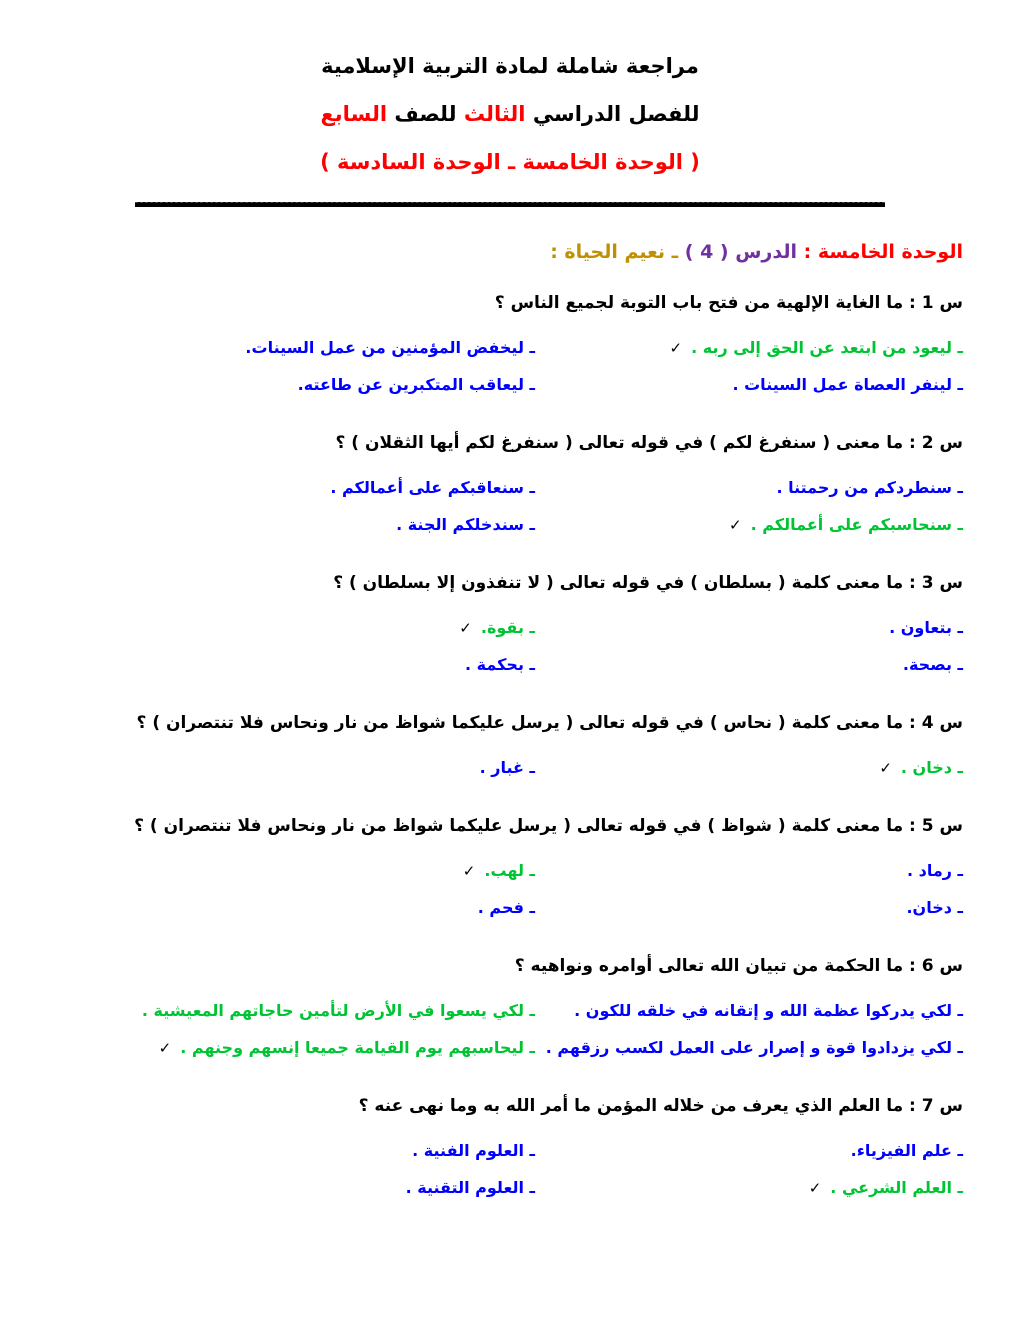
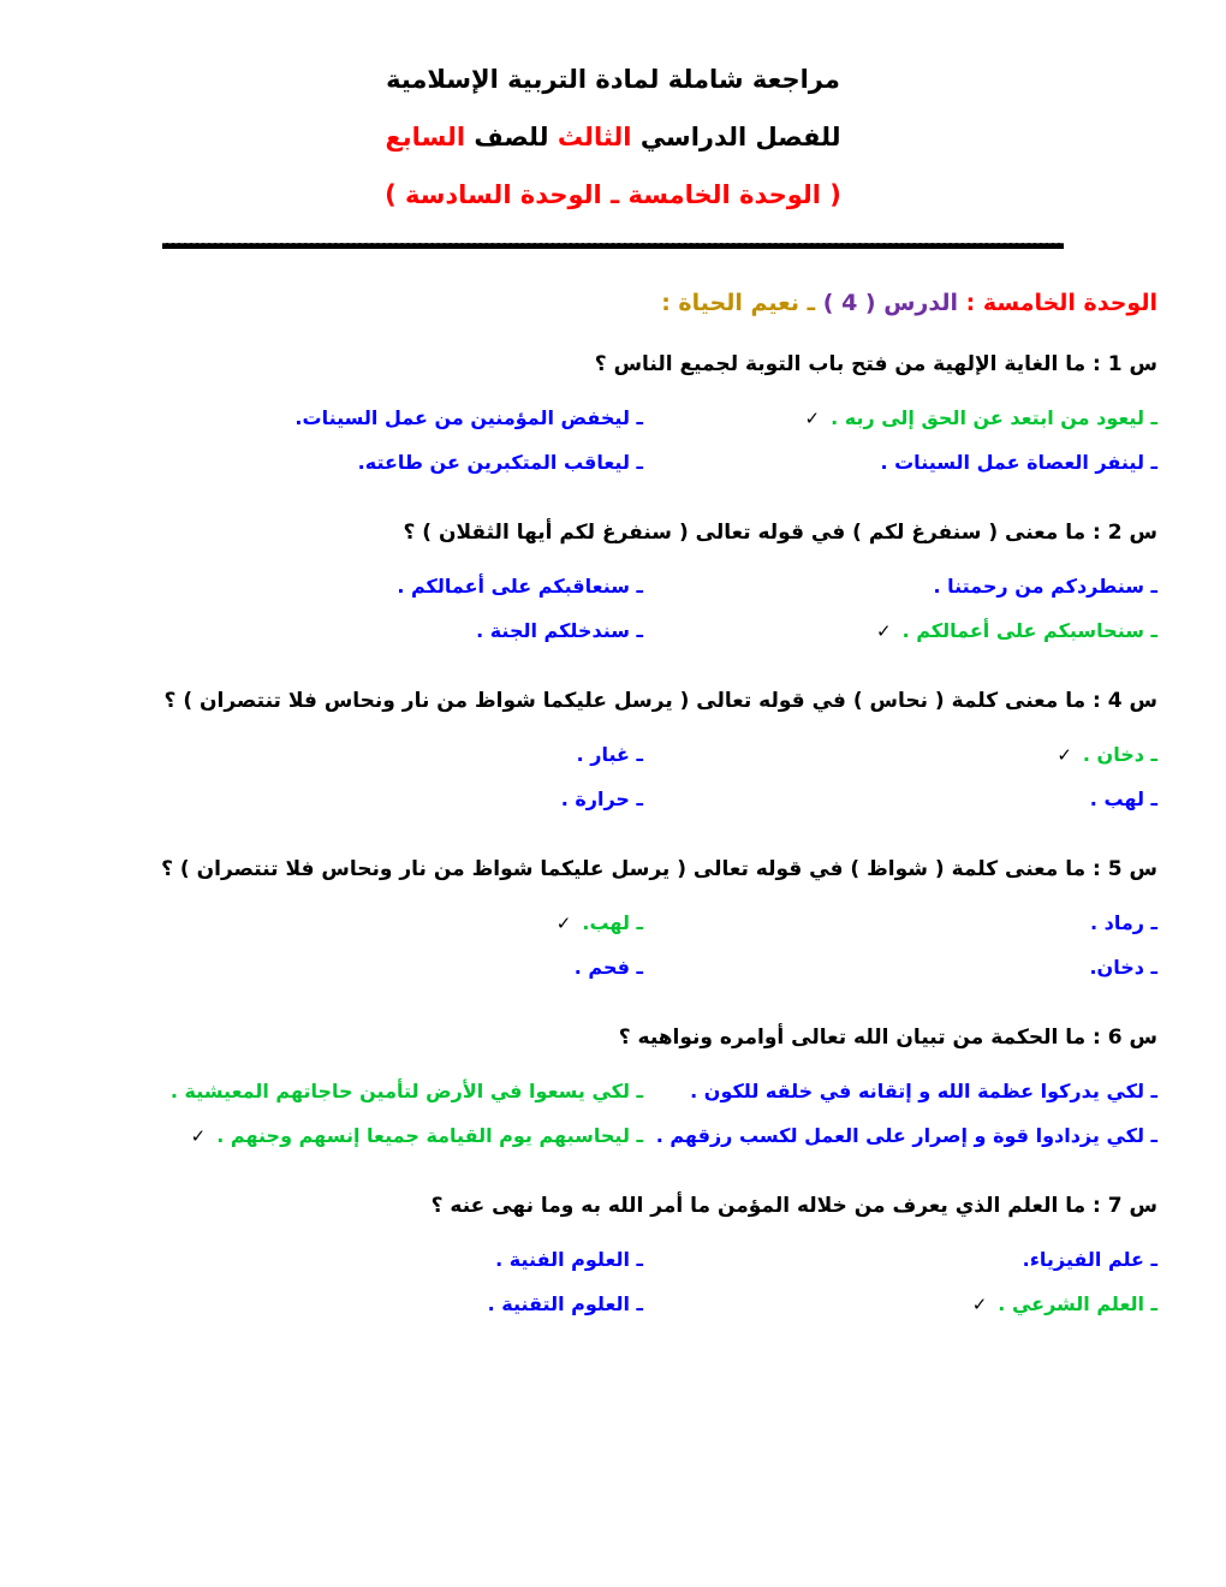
  مراجعة شاملة لمادة التربية الإسلامية
  للفصل الدراسي الثالث للصف السابع
  ( الوحدة الخامسة ـ الوحدة السادسة )
  الوحدة الخامسة : الدرس ( 4 ) ـ نعيم الحياة :
  س 1 : ما الغاية الإلهية من فتح باب التوبة لجميع الناس ؟
  ـ ليعود من ابتعد عن الحق إلى ربه .✓
  ـ ليخفض المؤمنين من عمل السينات.
  ـ لينفر العصاة عمل السينات .
  ـ ليعاقب المتكبرين عن طاعته.
  س 2 : ما معنى ( سنفرغ لكم ) في قوله تعالى ( سنفرغ لكم أيها الثقلان ) ؟
  ـ سنطردكم من رحمتنا .
  ـ سنعاقبكم على أعمالكم .
  ـ سنحاسبكم على أعمالكم .✓
  ـ سندخلكم الجنة .
- س 3 : ما معنى كلمة ( بسلطان ) في قوله تعالى ( لا تنفذون إلا بسلطان ) ؟
- ـ بتعاون .
- ـ بقوة.✓
- ـ بصحة.
- ـ بحكمة .
  س 4 : ما معنى كلمة ( نحاس ) في قوله تعالى ( يرسل عليكما شواظ من نار ونحاس فلا تنتصران ) ؟
  ـ دخان .✓
  ـ غبار .
+ ـ لهب .
+ ـ حرارة .
  س 5 : ما معنى كلمة ( شواظ ) في قوله تعالى ( يرسل عليكما شواظ من نار ونحاس فلا تنتصران ) ؟
  ـ رماد .
  ـ لهب.✓
  ـ دخان.
  ـ فحم .
  س 6 : ما الحكمة من تبيان الله تعالى أوامره ونواهيه ؟
  ـ لكي يدركوا عظمة الله و إتقانه في خلقه للكون .
  ـ لكي يسعوا في الأرض لتأمين حاجاتهم المعيشية .
  ـ لكي يزدادوا قوة و إصرار على العمل لكسب رزقهم .
  ـ ليحاسبهم يوم القيامة جميعا إنسهم وجنهم .✓
  س 7 : ما العلم الذي يعرف من خلاله المؤمن ما أمر الله به وما نهى عنه ؟
  ـ علم الفيزياء.
  ـ العلوم الفنية .
  ـ العلم الشرعي .✓
  ـ العلوم التقنية .
